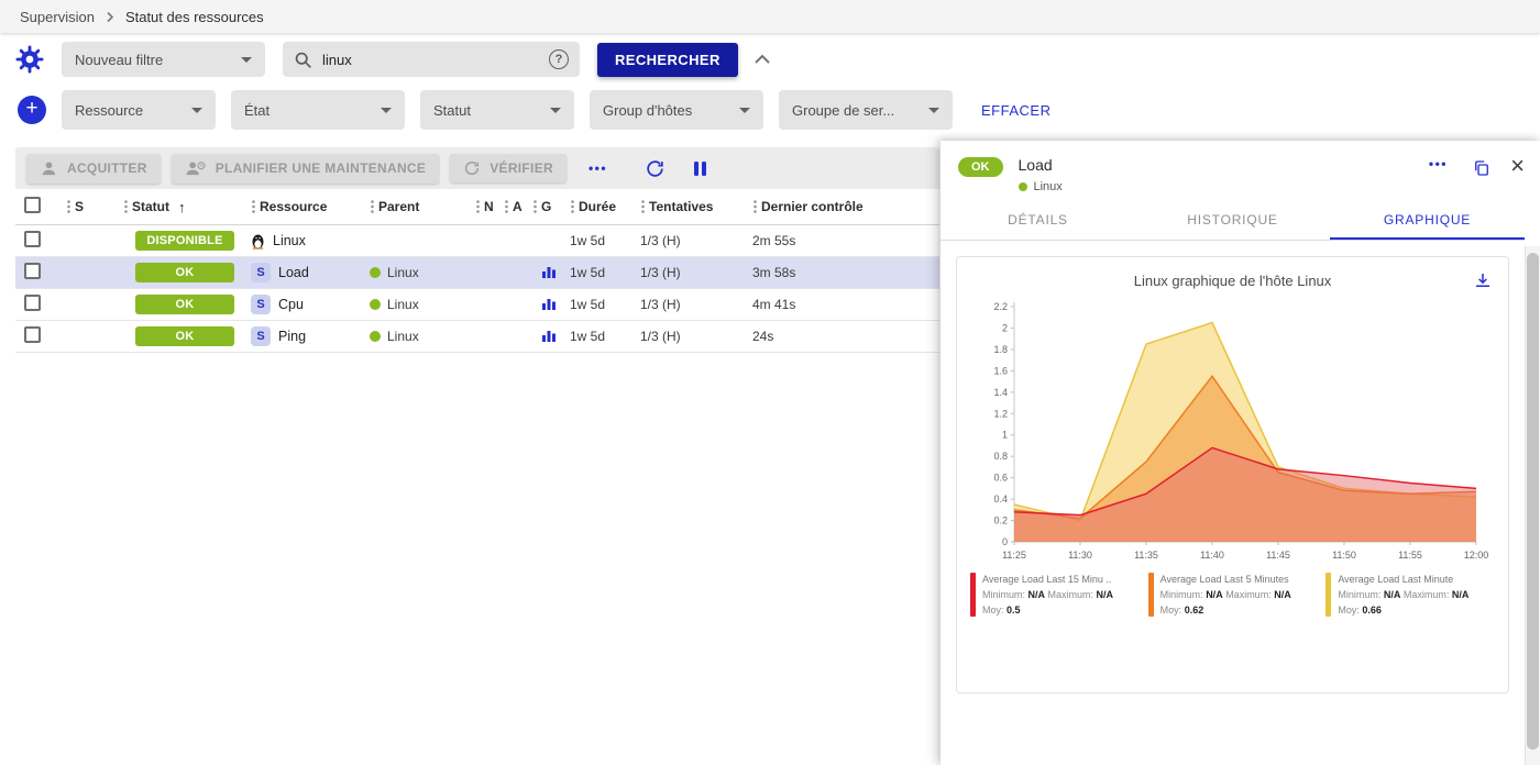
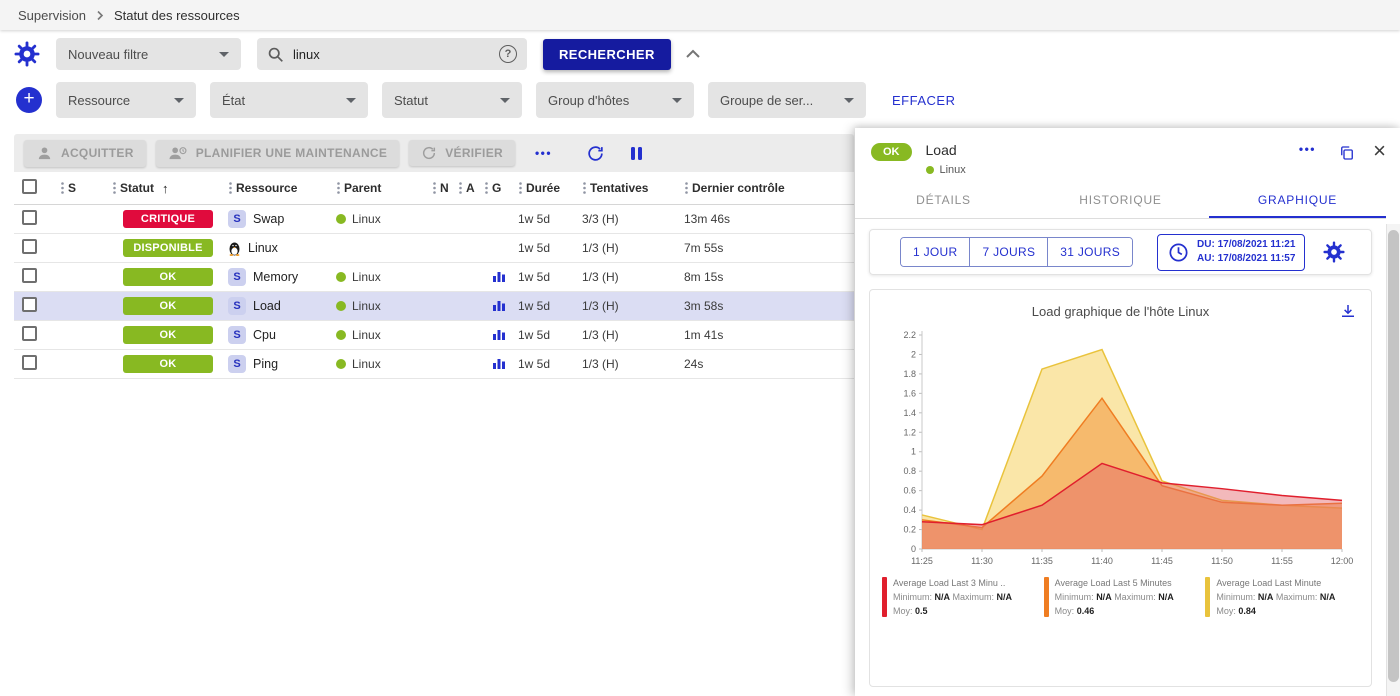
  Supervision
  Statut des ressources
  Nouveau filtre
  linux
  ?
  RECHERCHER
  +
  Ressource
  État
  Statut
  Group d'hôtes
  Groupe de ser...
  EFFACER
  ACQUITTER
  PLANIFIER UNE MAINTENANCE
  VÉRIFIER
  •••
  	S	Statut ↑	Ressource	Parent	N	A	G	Durée	Tentatives	Dernier contrôle
+ 		CRITIQUE	S Swap	Linux				1w 5d	3/3 (H)	13m 46s
- 		DISPONIBLE	Linux					1w 5d	1/3 (H)	2m 55s
+ 		DISPONIBLE	Linux					1w 5d	1/3 (H)	7m 55s
+ 		OK	S Memory	Linux				1w 5d	1/3 (H)	8m 15s
  		OK	S Load	Linux				1w 5d	1/3 (H)	3m 58s
- 		OK	S Cpu	Linux				1w 5d	1/3 (H)	4m 41s
+ 		OK	S Cpu	Linux				1w 5d	1/3 (H)	1m 41s
  		OK	S Ping	Linux				1w 5d	1/3 (H)	24s
  OK
  Load
  Linux
  •••
  ×
  DÉTAILS
  HISTORIQUE
  GRAPHIQUE
+ 1 JOUR
+ 7 JOURS
+ 31 JOURS
+ DU: 17/08/2021 11:21
+ AU: 17/08/2021 11:57
- Linux graphique de l'hôte Linux
+ Load graphique de l'hôte Linux
  0
  0.2
  0.4
  0.6
  0.8
  1
  1.2
  1.4
  1.6
  1.8
  2
  2.2
  11:25
  11:30
  11:35
  11:40
  11:45
  11:50
  11:55
  12:00
- Average Load Last 15 Minu ..
+ Average Load Last 3 Minu ..
  Minimum: N/A Maximum: N/A
  Moy: 0.5
  Average Load Last 5 Minutes
  Minimum: N/A Maximum: N/A
- Moy: 0.62
+ Moy: 0.46
  Average Load Last Minute
  Minimum: N/A Maximum: N/A
- Moy: 0.66
+ Moy: 0.84
